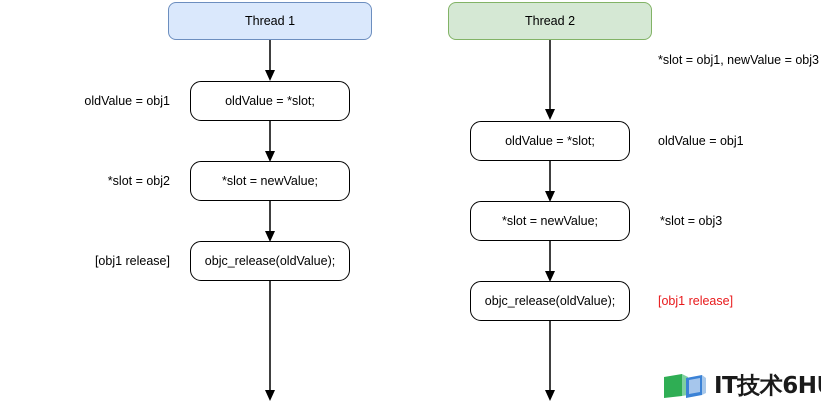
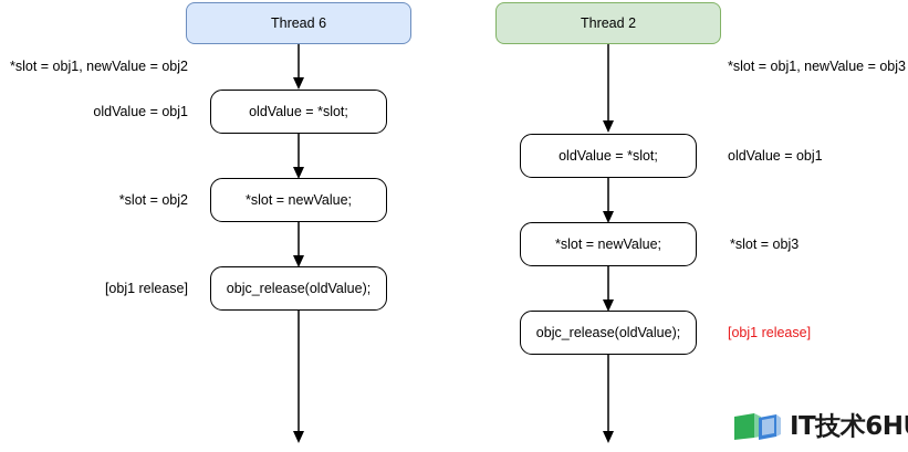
- Thread 1
+ Thread 6
  oldValue = *slot;
  *slot = newValue;
  objc_release(oldValue);
+ *slot = obj1, newValue = obj2
  oldValue = obj1
  *slot = obj2
  [obj1 release]
  Thread 2
  oldValue = *slot;
  *slot = newValue;
  objc_release(oldValue);
  *slot = obj1, newValue = obj3
  oldValue = obj1
  *slot = obj3
  [obj1 release]
  IT技术6H
